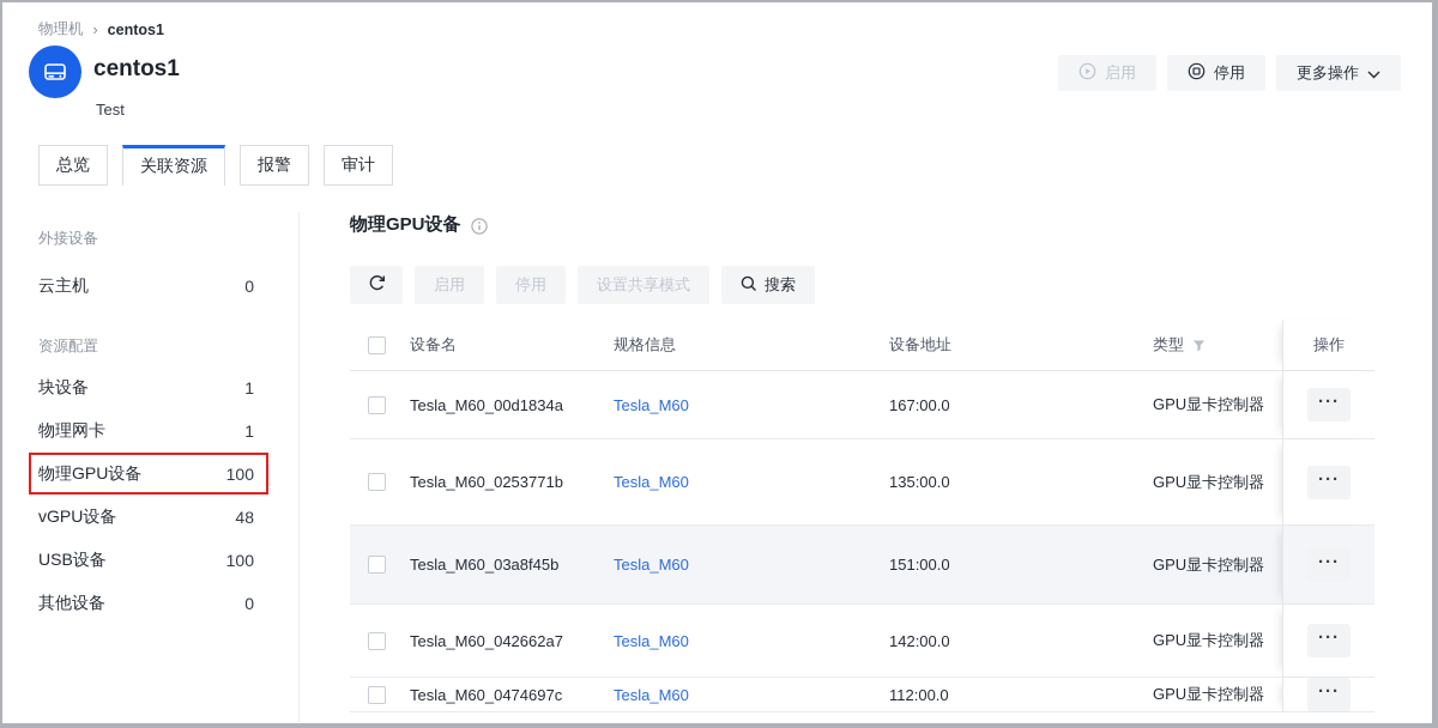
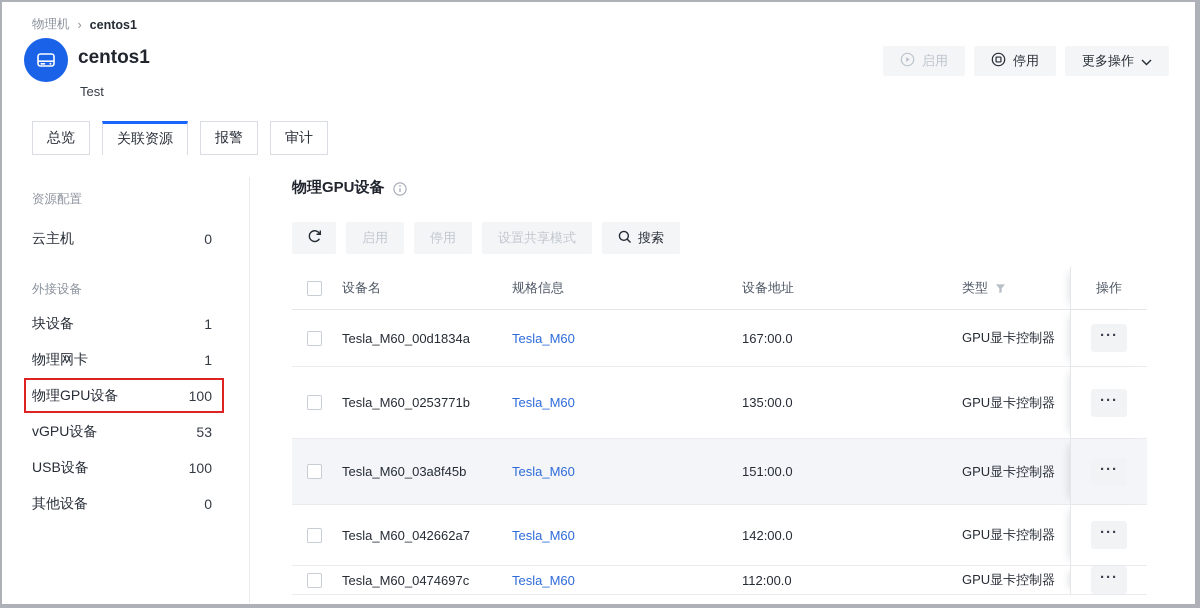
  物理机
  ›
  centos1
  centos1
  Test
  启用
  停用
  更多操作
  总览
  关联资源
  报警
  审计
- 外接设备
+ 资源配置
  云主机
  0
- 资源配置
+ 外接设备
  块设备
  1
  物理网卡
  1
  物理GPU设备
  100
  vGPU设备
- 48
+ 53
  USB设备
  100
  其他设备
  0
  物理GPU设备
  启用
  停用
  设置共享模式
  搜索
  设备名
  规格信息
  设备地址
  类型
  操作
  Tesla_M60_00d1834a
  Tesla_M60
  167:00.0
  GPU显卡控制器
  ···
  Tesla_M60_0253771b
  Tesla_M60
  135:00.0
  GPU显卡控制器
  ···
  Tesla_M60_03a8f45b
  Tesla_M60
  151:00.0
  GPU显卡控制器
  ···
  Tesla_M60_042662a7
  Tesla_M60
  142:00.0
  GPU显卡控制器
  ···
  Tesla_M60_0474697c
  Tesla_M60
  112:00.0
  GPU显卡控制器
  ···
